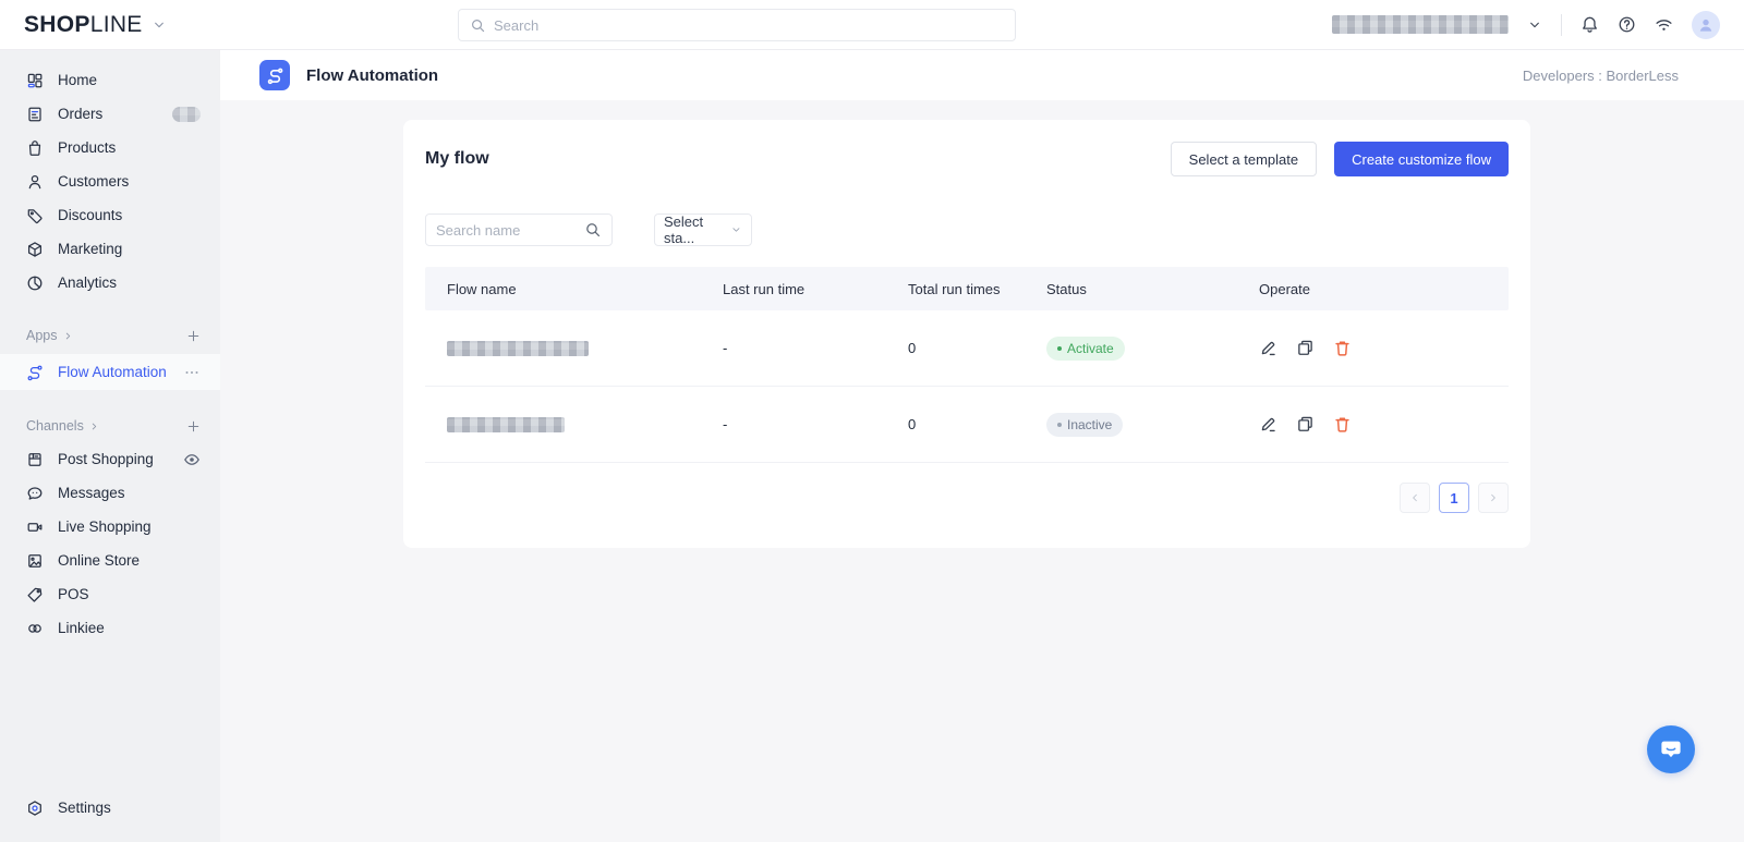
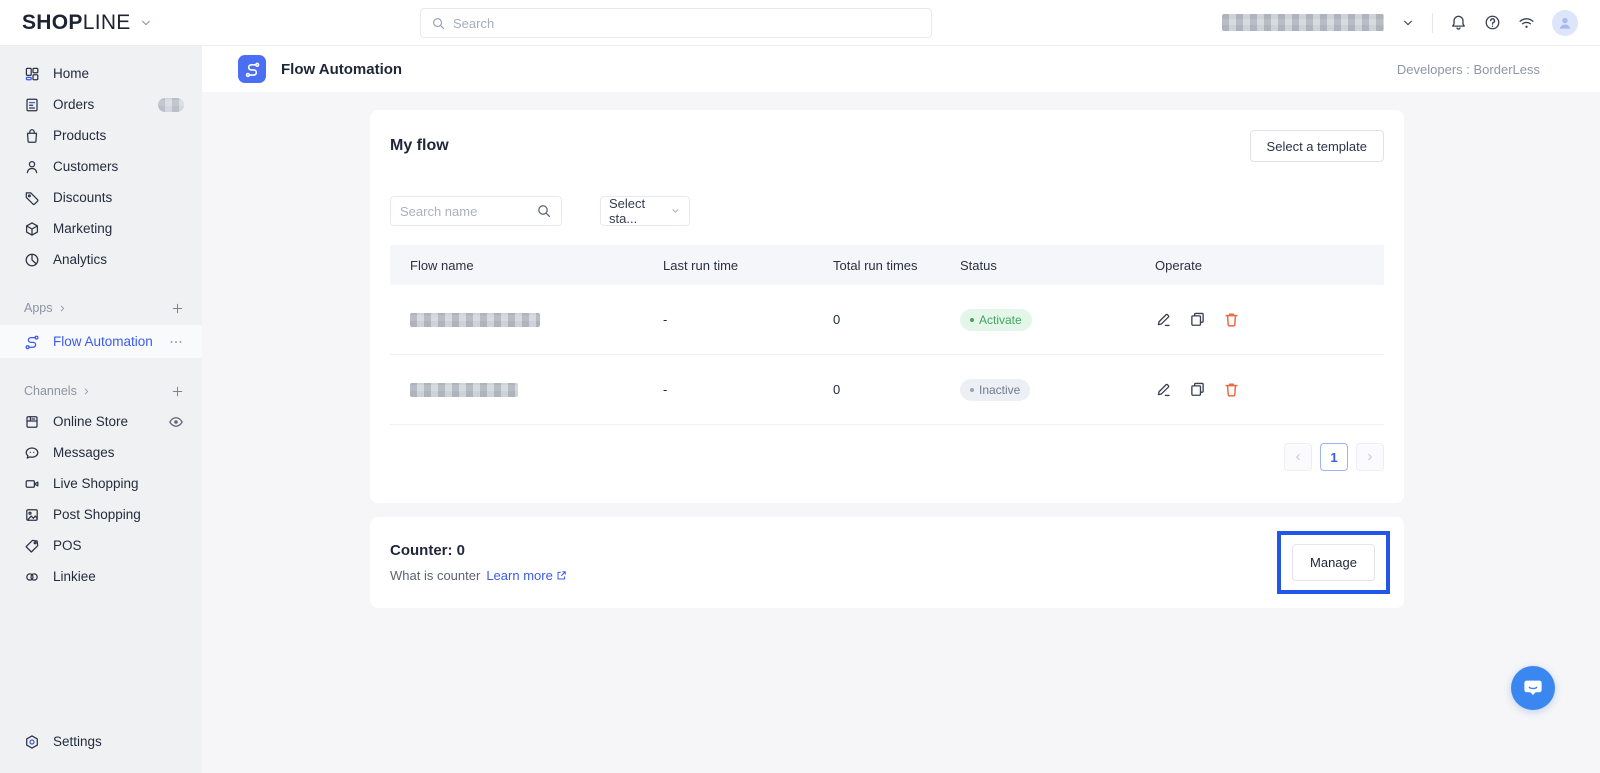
  SHOPLINE
  Search
  Home
  Orders
  Products
  Customers
  Discounts
  Marketing
  Analytics
  Apps
  Flow Automation
  Channels
- Post Shopping
+ Online Store
  Messages
  Live Shopping
- Online Store
+ Post Shopping
  POS
  Linkiee
  Settings
  Flow Automation
  Developers : BorderLess
  My flow
  Select a template
- Create customize flow
  Search name
  Select sta...
  Flow name
  Last run time
  Total run times
  Status
  Operate
  -
  0
  Activate
  -
  0
  Inactive
  1
+ Counter: 0
+ What is counter
+ Learn more
+ Manage
